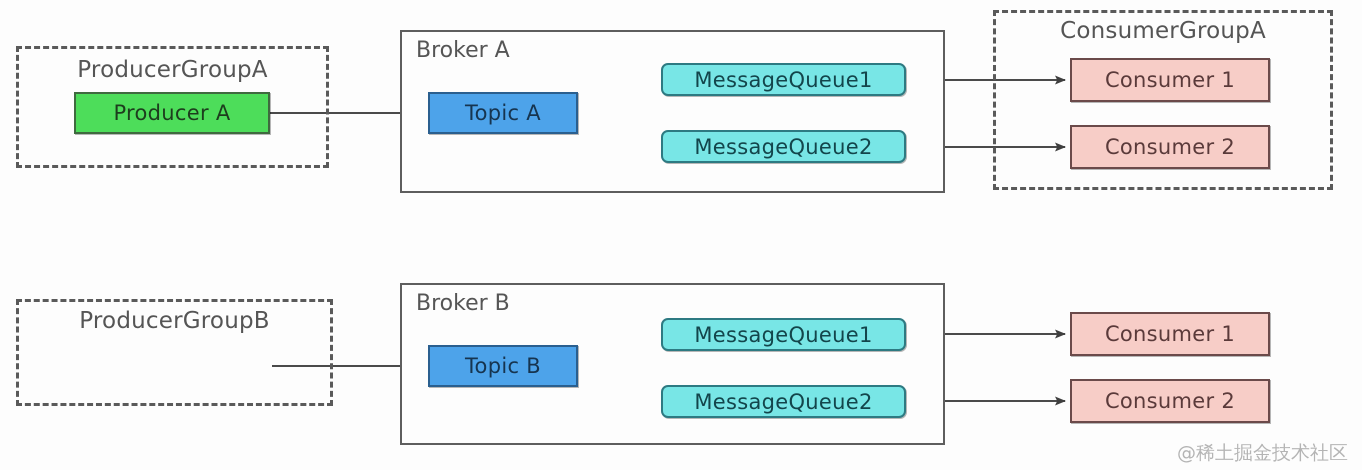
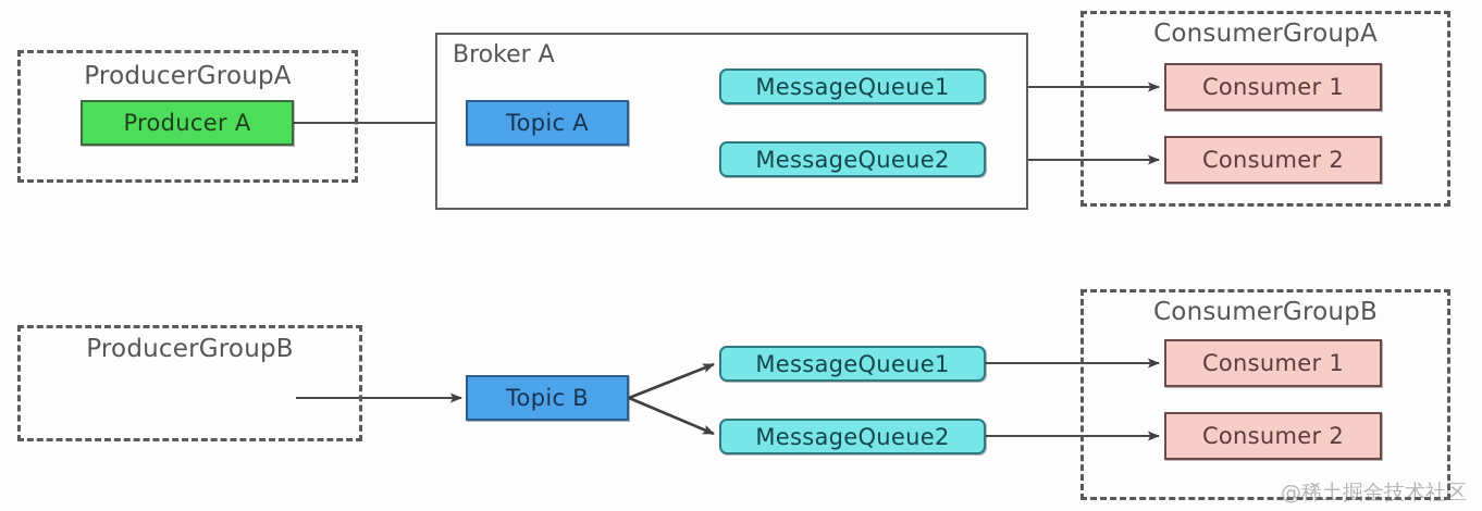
  ProducerGroupA
  Producer A
  Broker A
  Topic A
  MessageQueue1
  MessageQueue2
  ConsumerGroupA
  Consumer 1
  Consumer 2
  ProducerGroupB
- Broker B
  Topic B
  MessageQueue1
  MessageQueue2
+ ConsumerGroupB
  Consumer 1
  Consumer 2
  @稀土掘金技术社区
